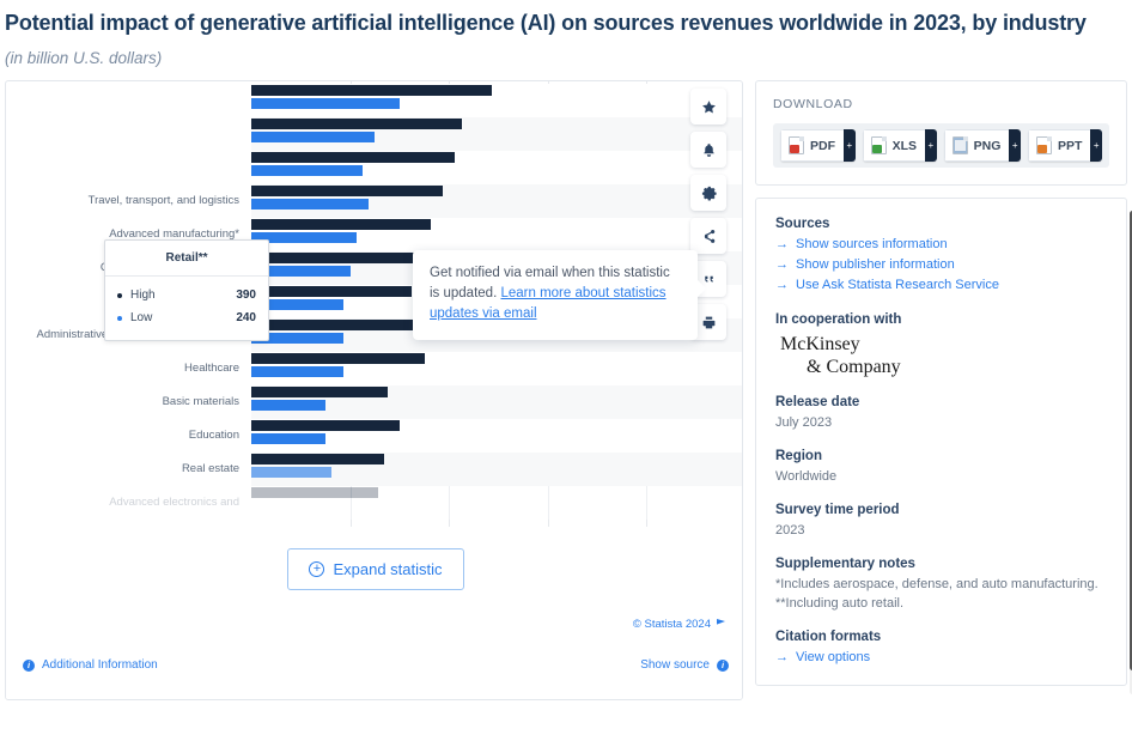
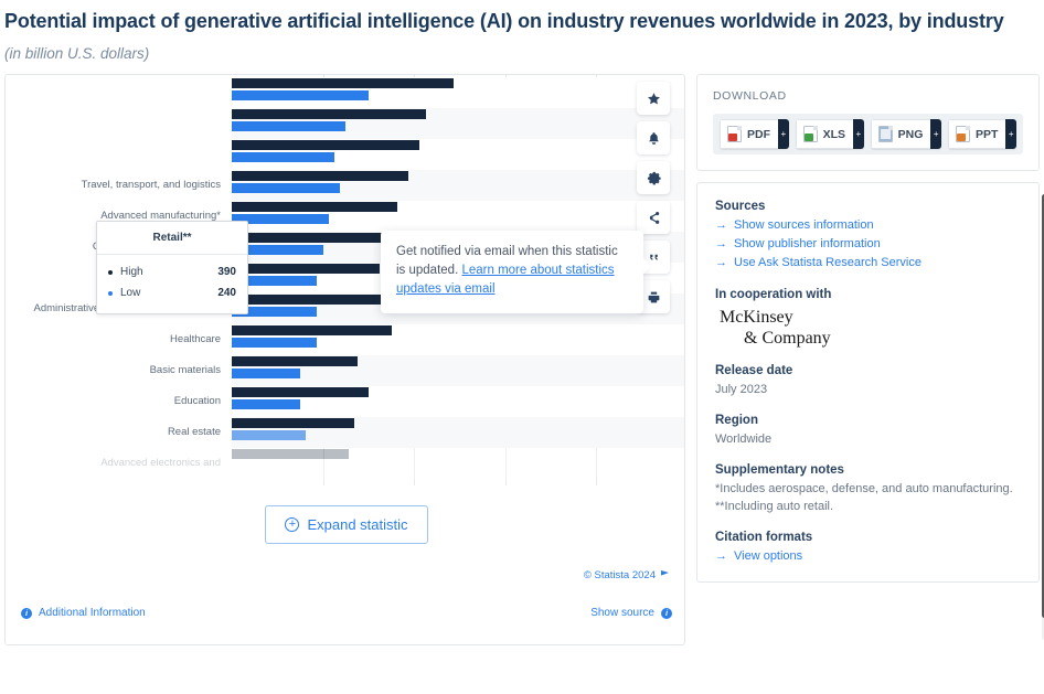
- Potential impact of generative artificial intelligence (AI) on sources revenues worldwide in 2023, by industry
+ Potential impact of generative artificial intelligence (AI) on industry revenues worldwide in 2023, by industry
  (in billion U.S. dollars)
  Travel, transport, and logistics
  Advanced manufacturing*
  Healthcare
  Basic materials
  Education
  Real estate
  Advanced electronics and
  Retail**
  High
  390
  Low
  240
  Get notified via email when this statistic is updated. Learn more about statistics updates via email
  +
  Expand statistic
  © Statista 2024
  i
  Additional Information
  Show source
  i
  DOWNLOAD
  PDF
  +
  XLS
  +
  PNG
  +
  PPT
  +
  Sources
  Show sources information
  Show publisher information
  Use Ask Statista Research Service
  In cooperation with
  McKinsey
  & Company
  Release date
  July 2023
  Region
  Worldwide
- Survey time period
- 2023
  Supplementary notes
  *Includes aerospace, defense, and auto manufacturing.
  **Including auto retail.
  Citation formats
  View options
